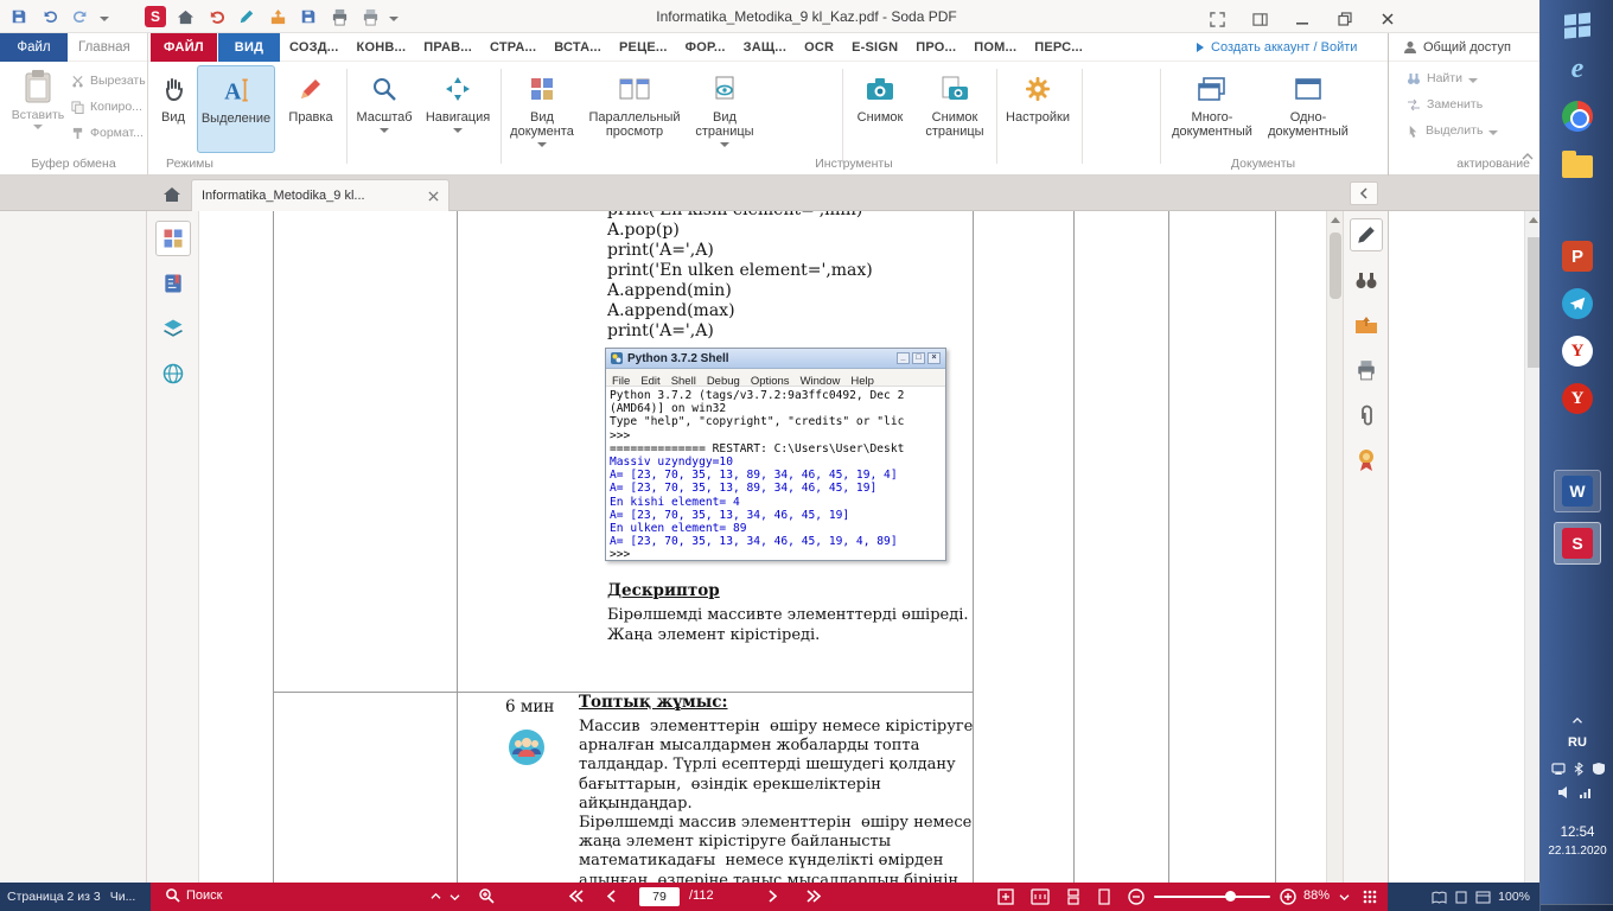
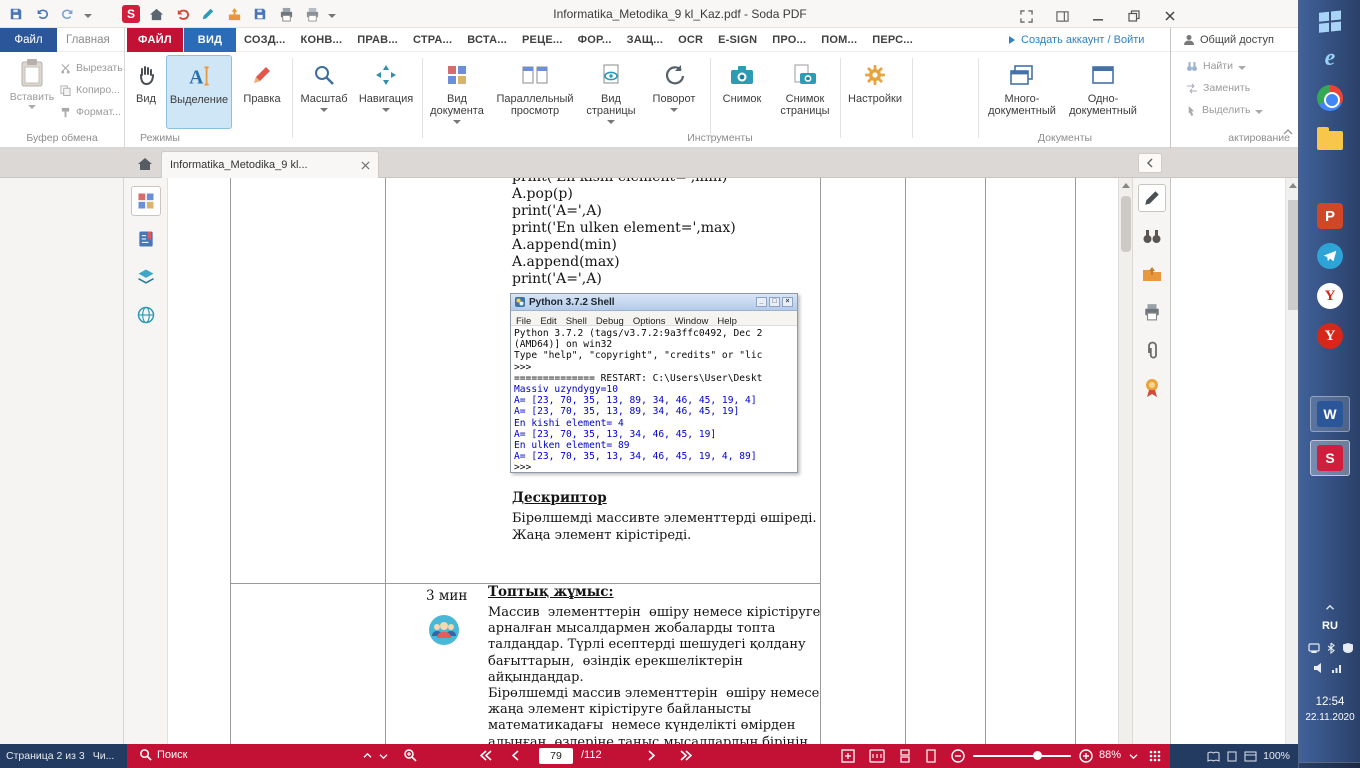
  S
  Informatika_Metodika_9 kl_Kaz.pdf - Soda PDF
  Файл
  Главная
  ФАЙЛ
  ВИД
  СОЗД... КОНВ... ПРАВ... СТРА... ВСТА... РЕЦЕ... ФОР... ЗАЩ... OCR E-SIGN ПРО... ПОМ... ПЕРС...
  Создать аккаунт / Войти
  Общий доступ
  Вставить
  Вырезать
  Копиро...
  Формат...
  Буфер обмена
  Вид
  A
  Выделение
  Правка
  Масштаб
  Навигация
  Вид документа
  Параллельный просмотр
  Вид страницы
+ Поворот
  Снимок
  Снимок страницы
  Настройки
  Много-документный
  Одно-документный
  Режимы
  Инструменты
  Документы
  Найти
  Заменить
  Выделить
  актирование
  Informatika_Metodika_9 kl...
  A.pop(p)
  print('A=',A)
  print('En ulken element=',max)
  A.append(min)
  A.append(max)
  print('A=',A)
  Python 3.7.2 Shell
  File Edit Shell Debug Options Window Help
  Python 3.7.2 (tags/v3.7.2:9a3ffc0492, Dec 2
  (AMD64)] on win32
  Type "help", "copyright", "credits" or "lic
  >>>
  ============== RESTART: C:\Users\User\Deskt
  Massiv uzyndygy=10
  A= [23, 70, 35, 13, 89, 34, 46, 45, 19, 4]
  A= [23, 70, 35, 13, 89, 34, 46, 45, 19]
  En kishi element= 4
  A= [23, 70, 35, 13, 34, 46, 45, 19]
  En ulken element= 89
  A= [23, 70, 35, 13, 34, 46, 45, 19, 4, 89]
  >>>
  Дескриптор
  Бірөлшемді массивте элементтерді өшіреді.
  Жаңа элемент кірістіреді.
- 6 мин
+ 3 мин
  Топтық жұмыс:
  Массив элементтерін өшіру немесе кірістіруге
  арналған мысалдармен жобаларды топта
  талдаңдар. Түрлі есептерді шешудегі қолдану
  бағыттарын, өзіндік ерекшеліктерін
  айқындаңдар.
  Бірөлшемді массив элементтерін өшіру немесе
  жаңа элемент кірістіруге байланысты
  математикадағы немесе күнделікті өмірден
  алынған, өздеріне таныс мысалдардың бірінің
  Страница 2 из 3
  Чи...
  Поиск
  79
  /112
  88%
  100%
  e
  P
  Y
  Y
  W
  S
  RU
  12:54
  22.11.2020
